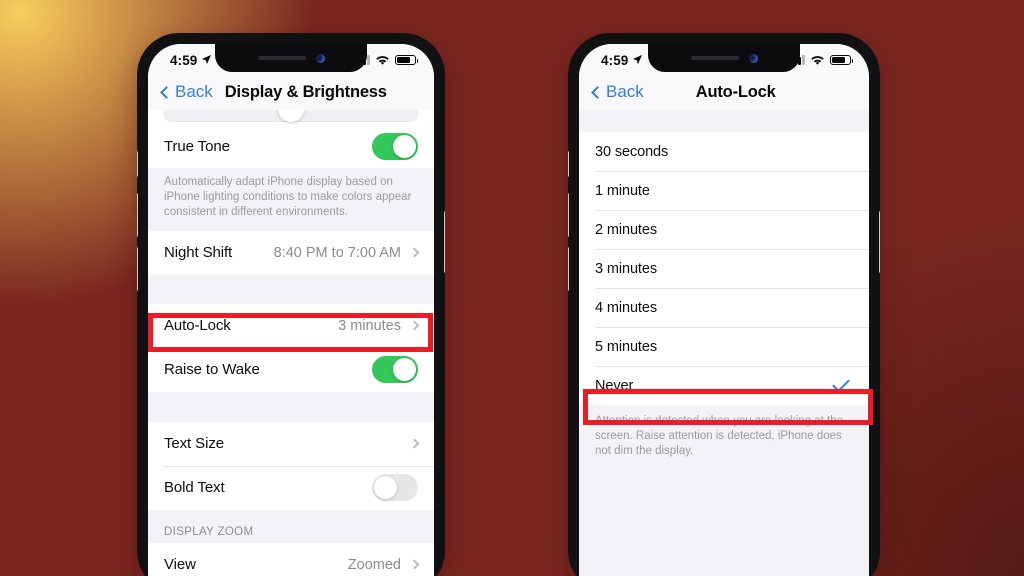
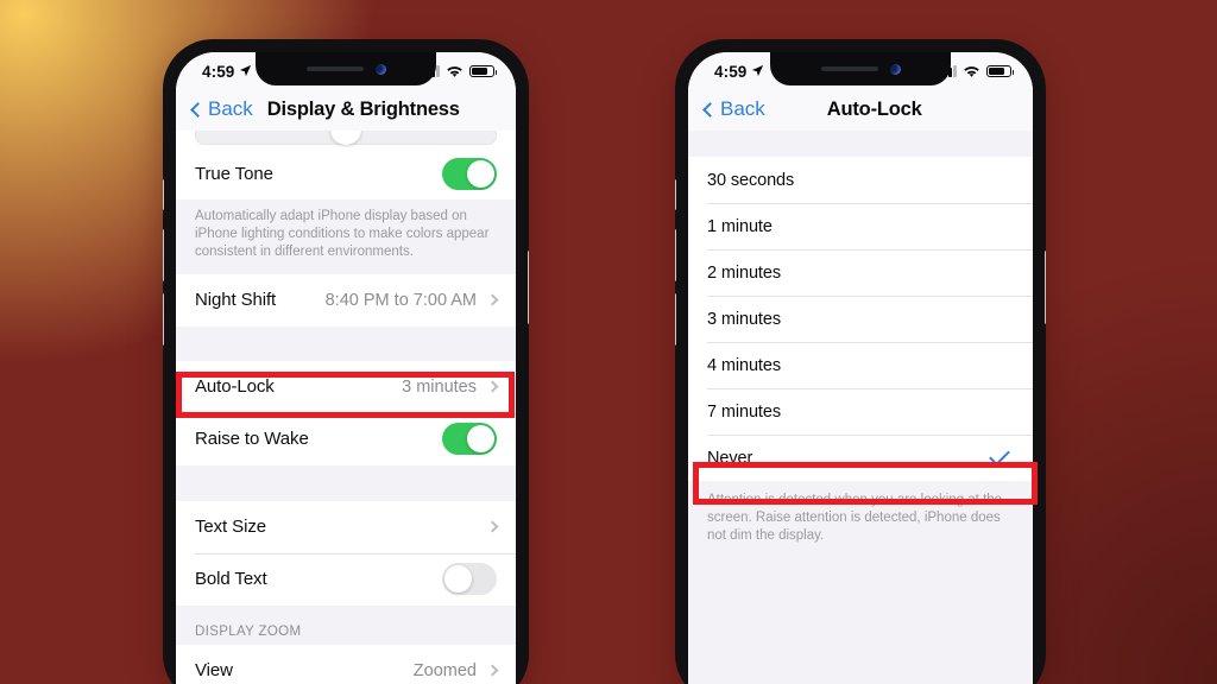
  4:59
  Back
  Display & Brightness
  True Tone
  Automatically adapt iPhone display based on iPhone lighting conditions to make colors appear consistent in different environments.
  Night Shift
  8:40 PM to 7:00 AM
  Auto-Lock
  3 minutes
  Raise to Wake
  Text Size
  Bold Text
  DISPLAY ZOOM
  View
  Zoomed
  4:59
  Back
  Auto-Lock
  30 seconds
  1 minute
  2 minutes
  3 minutes
  4 minutes
- 5 minutes
+ 7 minutes
  Never
  Attention is detected when you are looking at the screen. Raise attention is detected, iPhone does not dim the display.
